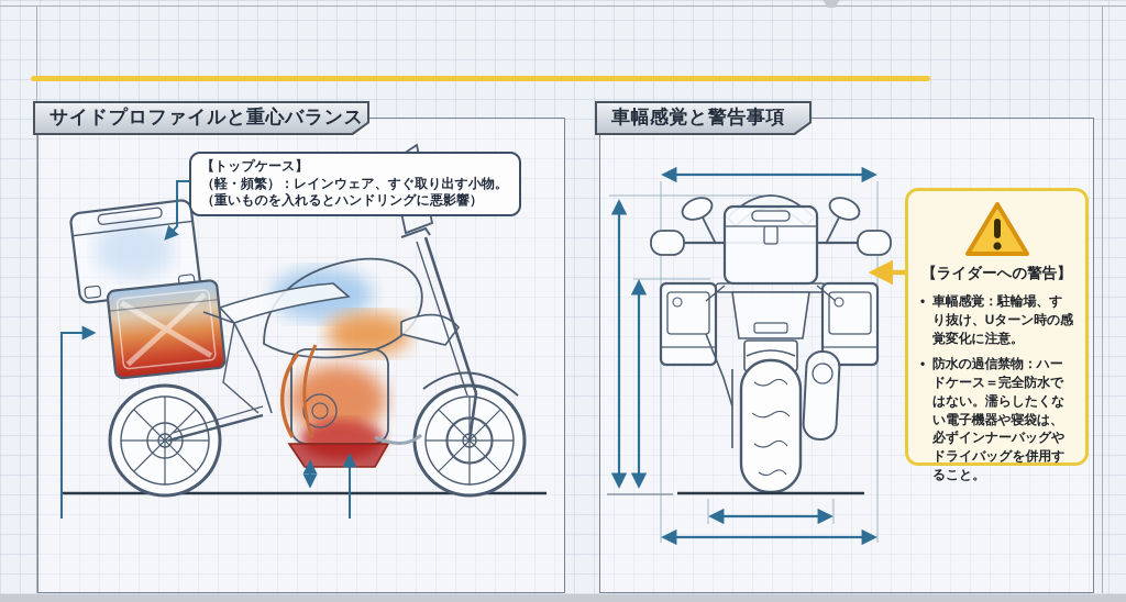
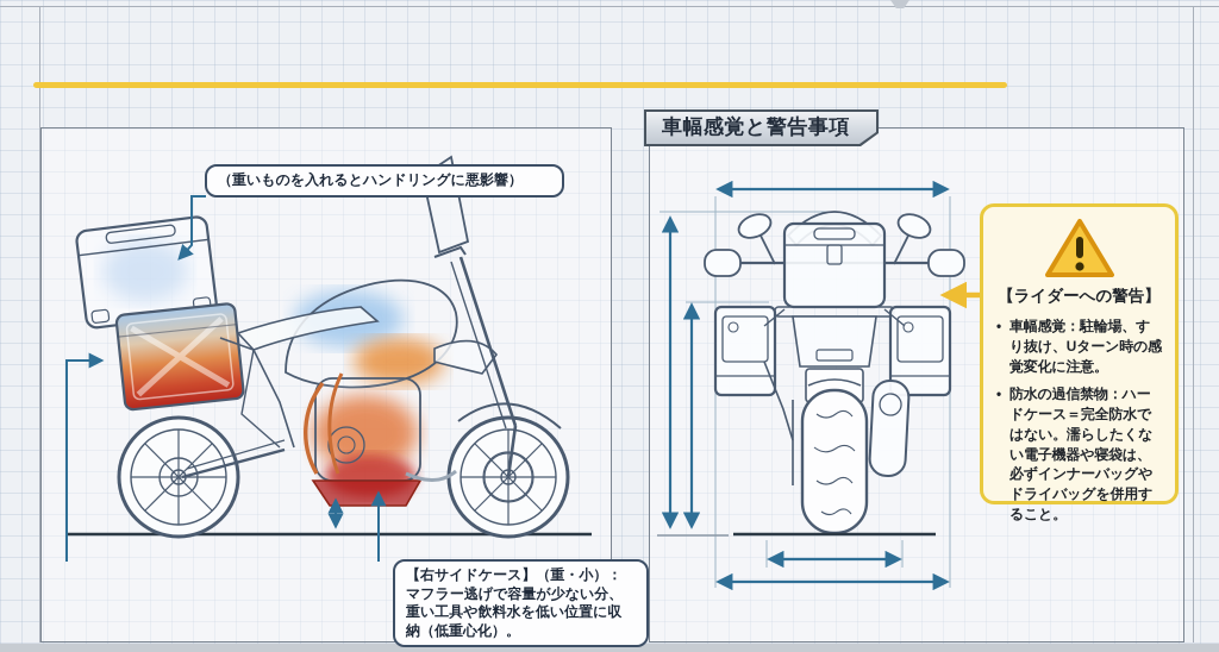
- サイドプロファイルと重心バランス
- 【トップケース】
- （軽・頻繁）：レインウェア、すぐ取り出す小物。
  （重いものを入れるとハンドリングに悪影響）
+ 【右サイドケース】（重・小）：
+ マフラー逃げで容量が少ない分、重い工具や飲料水を低い位置に収納（低重心化）。
  車幅感覚と警告事項
  【ライダーへの警告】
  •
  車幅感覚：駐輪場、すり抜け、Uターン時の感覚変化に注意。
  •
  防水の過信禁物：ハードケース＝完全防水ではない。濡らしたくない電子機器や寝袋は、必ずインナーバッグやドライバッグを併用すること。
